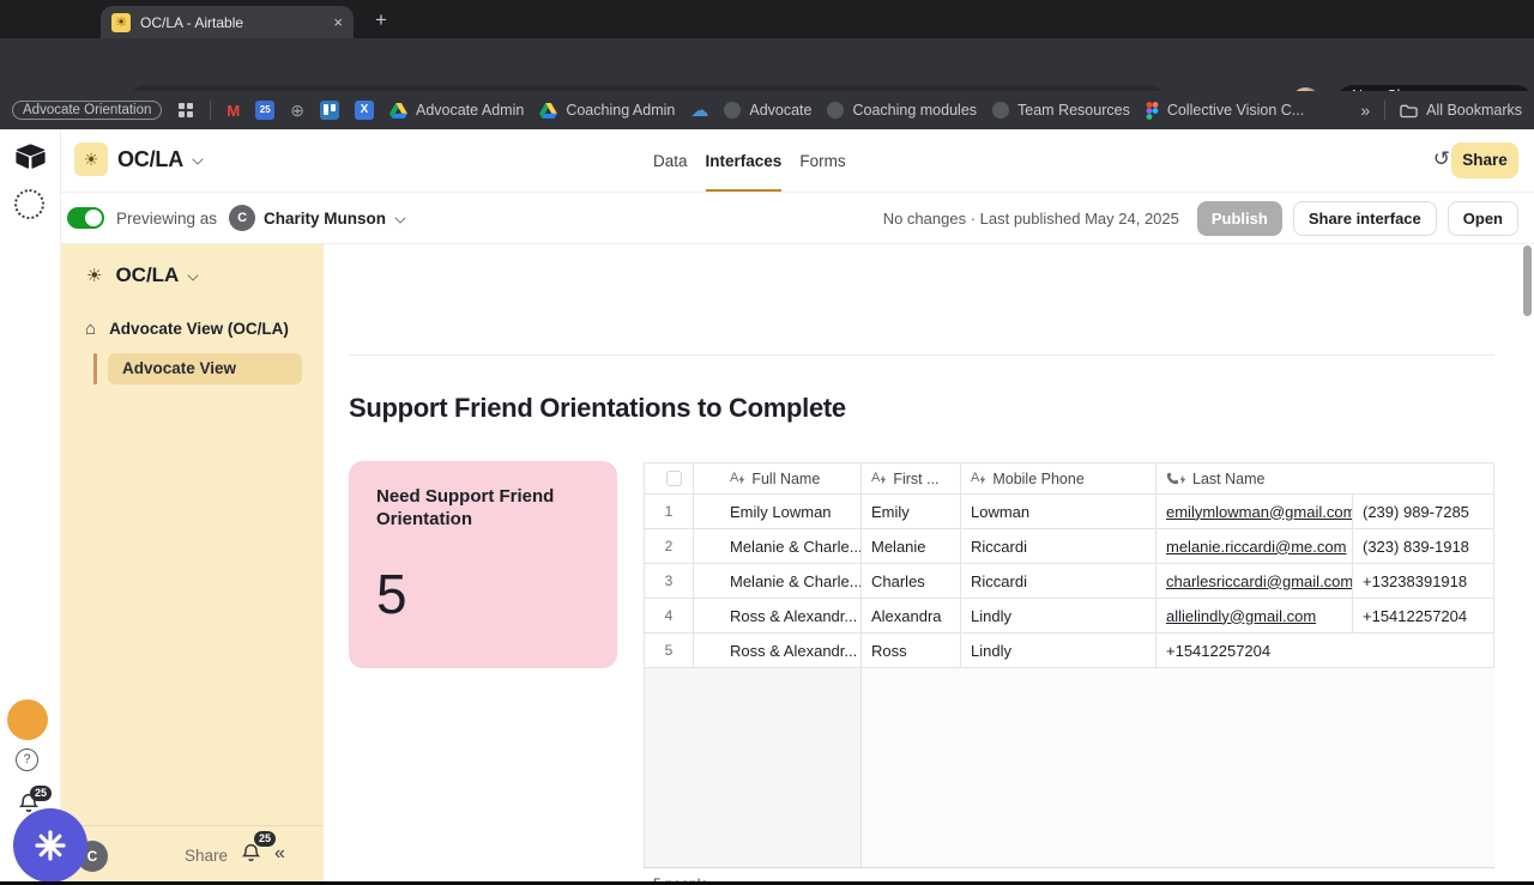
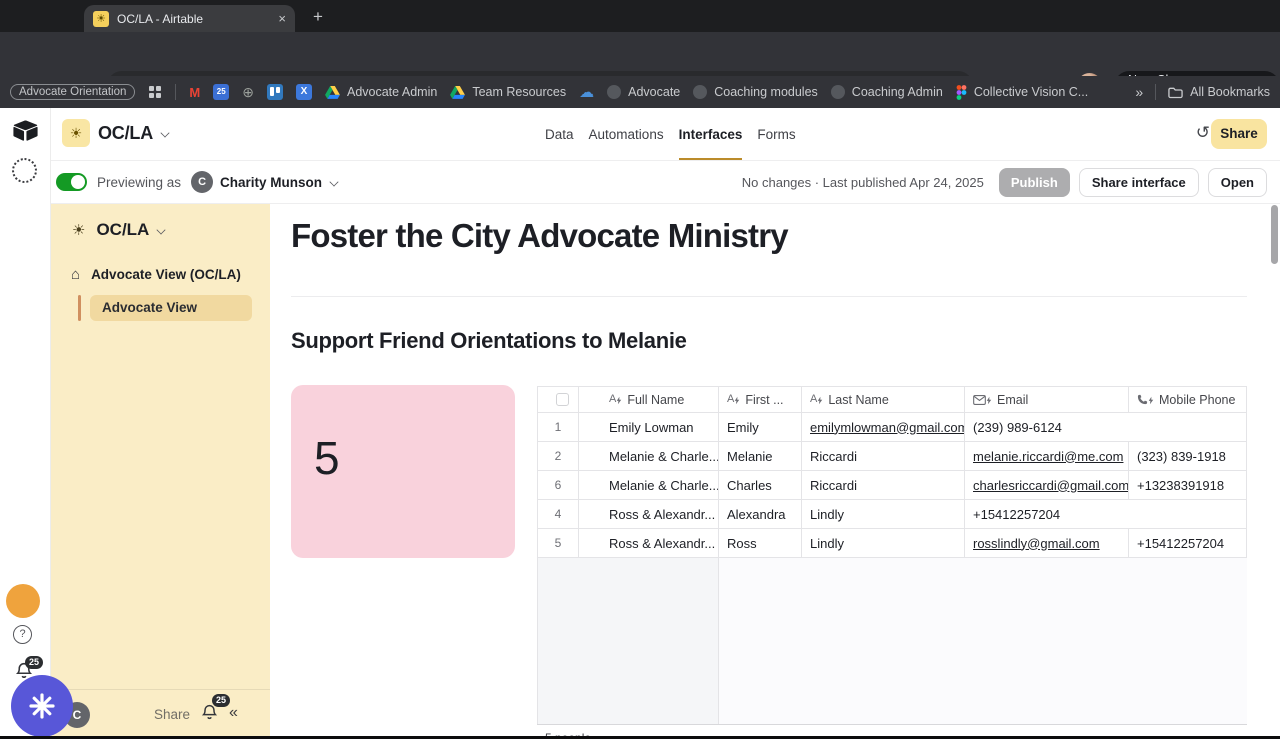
  ☀
  OC/LA - Airtable
  ×
  +
  Advocate Orientation
  M
  25
  ⊕
  X
  Advocate Admin
- Coaching Admin
+ Team Resources
  ☁
  Advocate
  Coaching modules
- Team Resources
+ Coaching Admin
  Collective Vision C...
  »
  All Bookmarks
  ?
  25
  ☀
  OC/LA
  Data
+ Automations
  Interfaces
  Forms
  ↺
  Share
  Previewing as
  C
  Charity Munson
- No changes · Last published May 24, 2025
+ No changes · Last published Apr 24, 2025
  Publish
  Share interface
  Open
  ☀
  OC/LA
  ⌂
  Advocate View (OC/LA)
  Advocate View
  C
  Share
  25
  «
+ Foster the City Advocate Ministry
- Support Friend Orientations to Complete
+ Support Friend Orientations to Melanie
- Need Support Friend Orientation
  5
  A
  Full Name
  A
  First ...
  A
- Mobile Phone
+ Last Name
+ Email
- Last Name
+ Mobile Phone
  1
  Emily Lowman
  Emily
- Lowman
  emilymlowman@gmail.com
- (239) 989-7285
+ (239) 989-6124
  2
  Melanie & Charle...
  Melanie
  Riccardi
  melanie.riccardi@me.com
  (323) 839-1918
- 3
+ 6
  Melanie & Charle...
  Charles
  Riccardi
  charlesriccardi@gmail.com
  +13238391918
  4
  Ross & Alexandr...
  Alexandra
  Lindly
- allielindly@gmail.com
  +15412257204
  5
  Ross & Alexandr...
  Ross
  Lindly
+ rosslindly@gmail.com
  +15412257204
